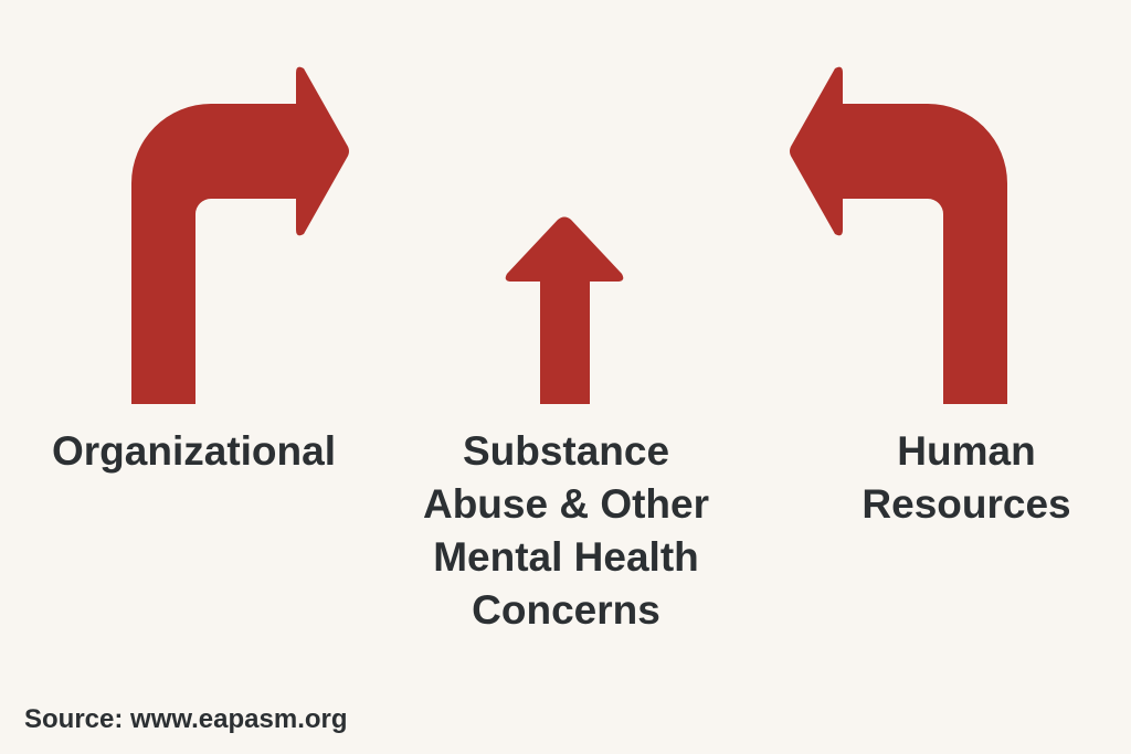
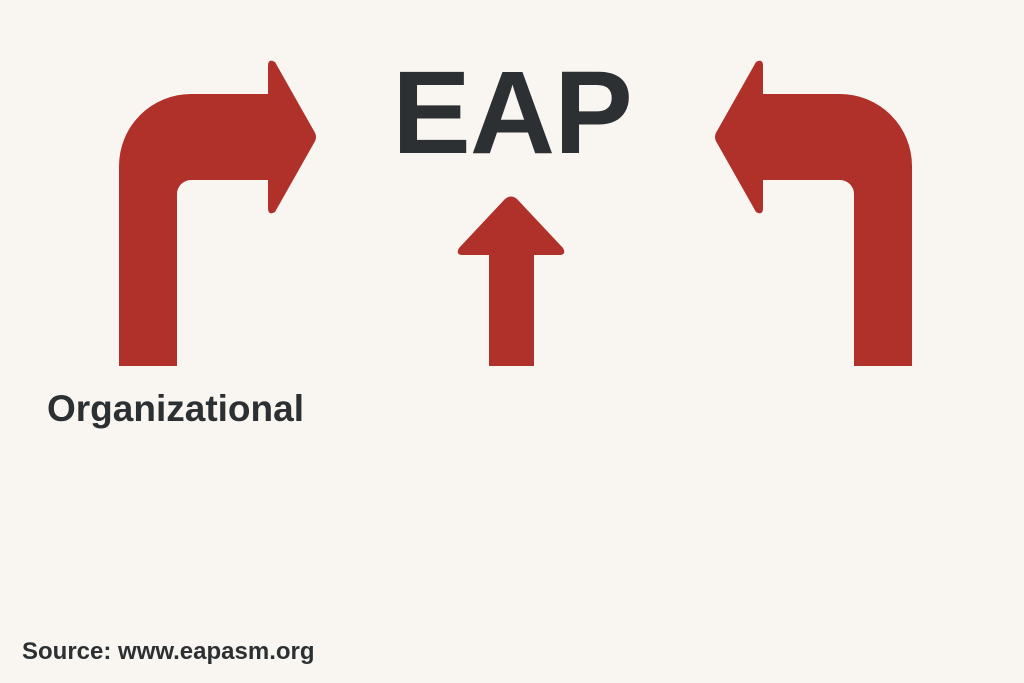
+ EAP
  Organizational
- Substance
- Abuse & Other
- Mental Health
- Concerns
- Human
- Resources
  Source: www.eapasm.org
